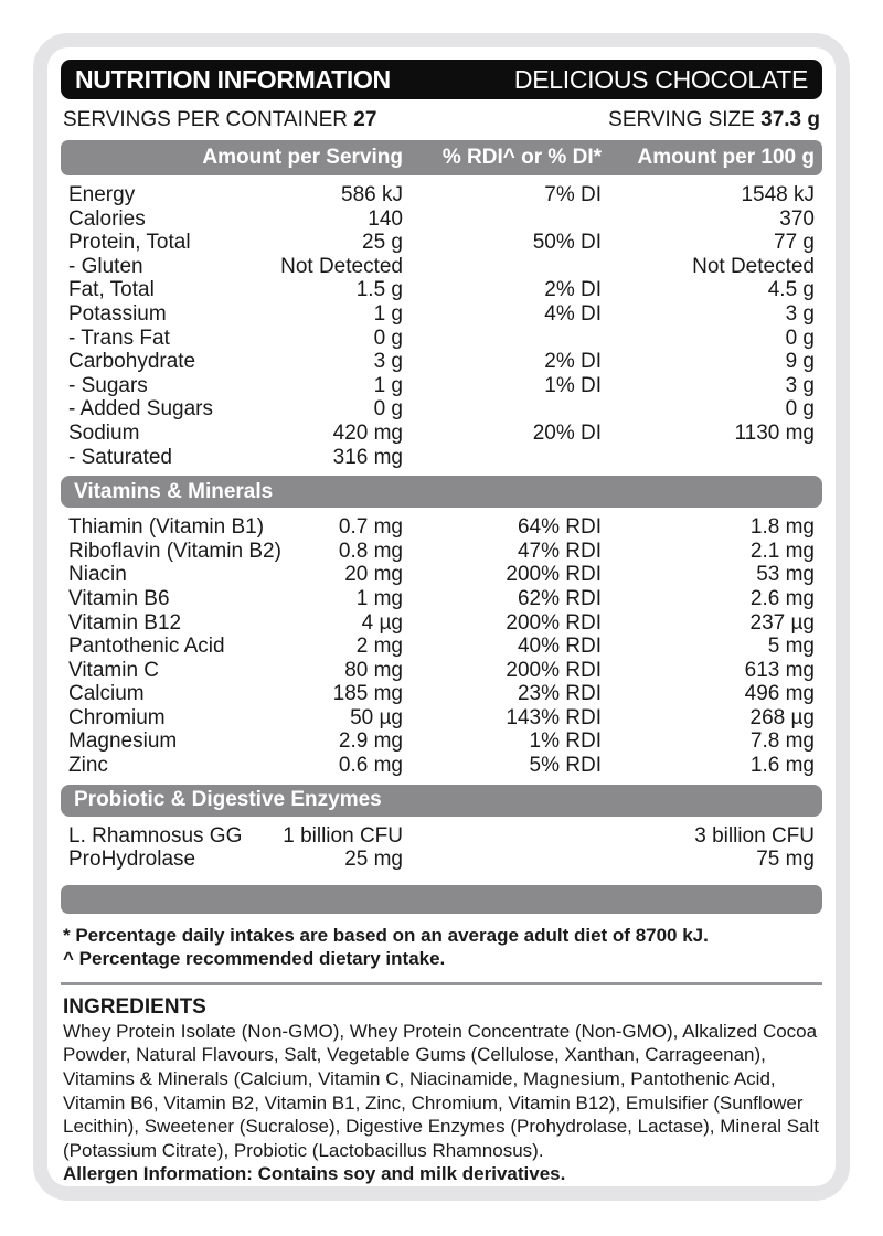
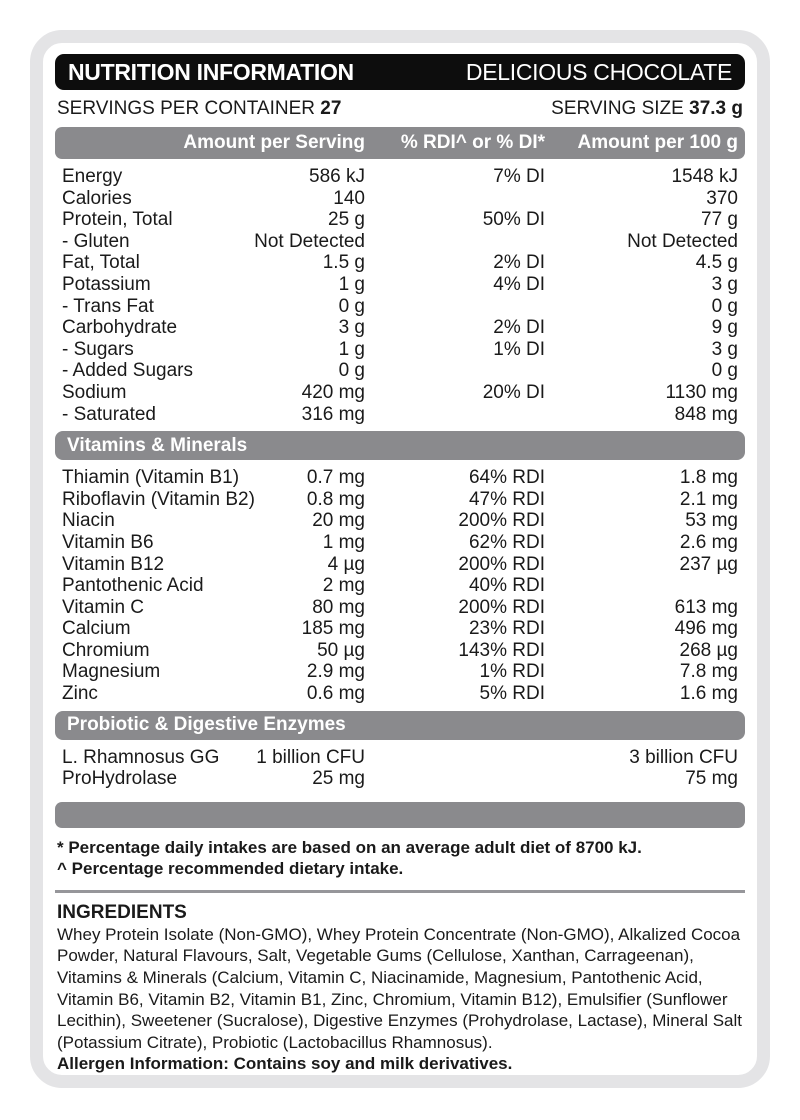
  NUTRITION INFORMATION
  DELICIOUS CHOCOLATE
  SERVINGS PER CONTAINER 27
  SERVING SIZE 37.3 g
  Amount per Serving
  % RDI^ or % DI*
  Amount per 100 g
  Energy
  586 kJ
  7% DI
  1548 kJ
  Calories
  140
  370
  Protein, Total
  25 g
  50% DI
  77 g
  - Gluten
  Not Detected
  Not Detected
  Fat, Total
  1.5 g
  2% DI
  4.5 g
  Potassium
  1 g
  4% DI
  3 g
  - Trans Fat
  0 g
  0 g
  Carbohydrate
  3 g
  2% DI
  9 g
  - Sugars
  1 g
  1% DI
  3 g
  - Added Sugars
  0 g
  0 g
  Sodium
  420 mg
  20% DI
  1130 mg
  - Saturated
  316 mg
+ 848 mg
  Vitamins & Minerals
  Thiamin (Vitamin B1)
  0.7 mg
  64% RDI
  1.8 mg
  Riboflavin (Vitamin B2)
  0.8 mg
  47% RDI
  2.1 mg
  Niacin
  20 mg
  200% RDI
  53 mg
  Vitamin B6
  1 mg
  62% RDI
  2.6 mg
  Vitamin B12
  4 µg
  200% RDI
  237 µg
  Pantothenic Acid
  2 mg
  40% RDI
- 5 mg
  Vitamin C
  80 mg
  200% RDI
  613 mg
  Calcium
  185 mg
  23% RDI
  496 mg
  Chromium
  50 µg
  143% RDI
  268 µg
  Magnesium
  2.9 mg
  1% RDI
  7.8 mg
  Zinc
  0.6 mg
  5% RDI
  1.6 mg
  Probiotic & Digestive Enzymes
  L. Rhamnosus GG
  1 billion CFU
  3 billion CFU
  ProHydrolase
  25 mg
  75 mg
  * Percentage daily intakes are based on an average adult diet of 8700 kJ.
  ^ Percentage recommended dietary intake.
  INGREDIENTS
  Whey Protein Isolate (Non-GMO), Whey Protein Concentrate (Non-GMO), Alkalized Cocoa Powder, Natural Flavours, Salt, Vegetable Gums (Cellulose, Xanthan, Carrageenan), Vitamins & Minerals (Calcium, Vitamin C, Niacinamide, Magnesium, Pantothenic Acid, Vitamin B6, Vitamin B2, Vitamin B1, Zinc, Chromium, Vitamin B12), Emulsifier (Sunflower Lecithin), Sweetener (Sucralose), Digestive Enzymes (Prohydrolase, Lactase), Mineral Salt (Potassium Citrate), Probiotic (Lactobacillus Rhamnosus).
  Allergen Information: Contains soy and milk derivatives.
